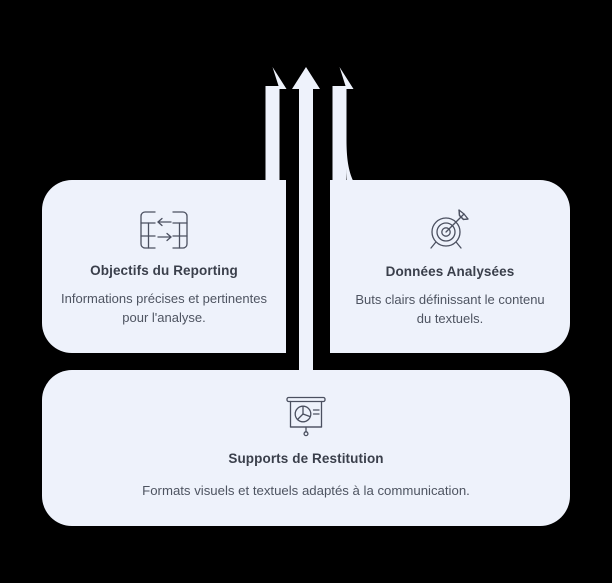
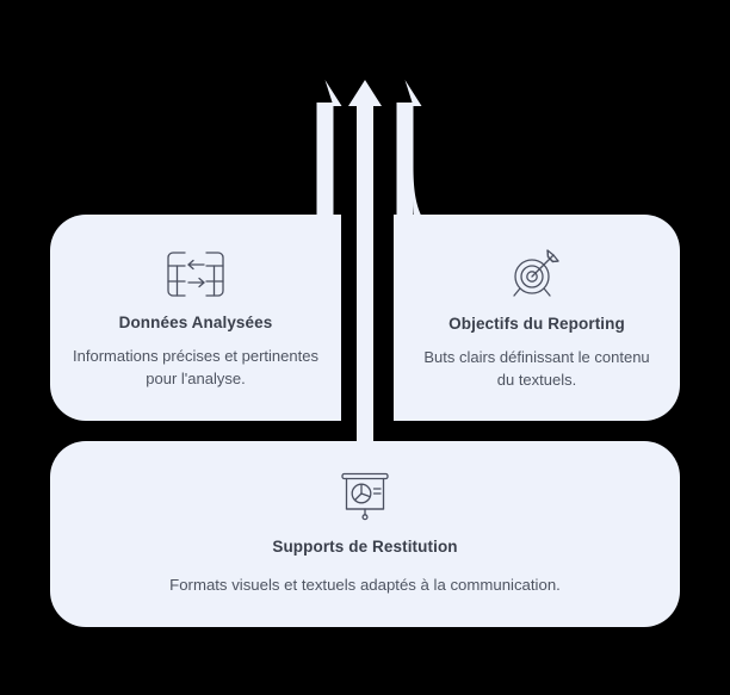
- Objectifs du Reporting
+ Données Analysées
  Informations précises et pertinentes pour l'analyse.
- Données Analysées
+ Objectifs du Reporting
  Buts clairs définissant le contenu du textuels.
  Supports de Restitution
  Formats visuels et textuels adaptés à la communication.
